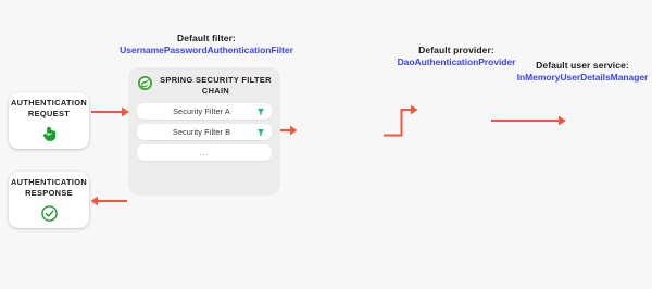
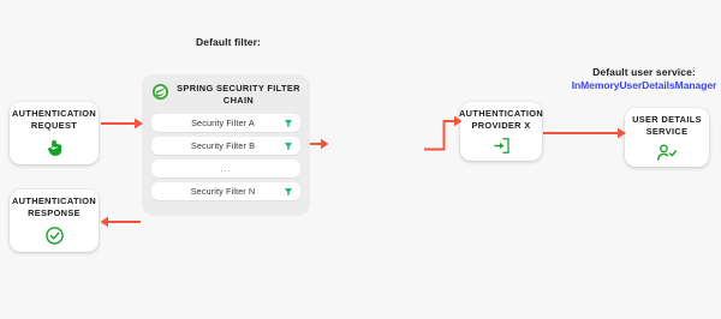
  Default filter:
- UsernamePasswordAuthenticationFilter
- Default provider:
- DaoAuthenticationProvider
  Default user service:
  InMemoryUserDetailsManager
  AUTHENTICATION REQUEST
  AUTHENTICATION RESPONSE
  SPRING SECURITY FILTER CHAIN
  Security Filter A
  Security Filter B
  ...
+ Security Filter N
+ AUTHENTICATION PROVIDER X
+ USER DETAILS SERVICE
